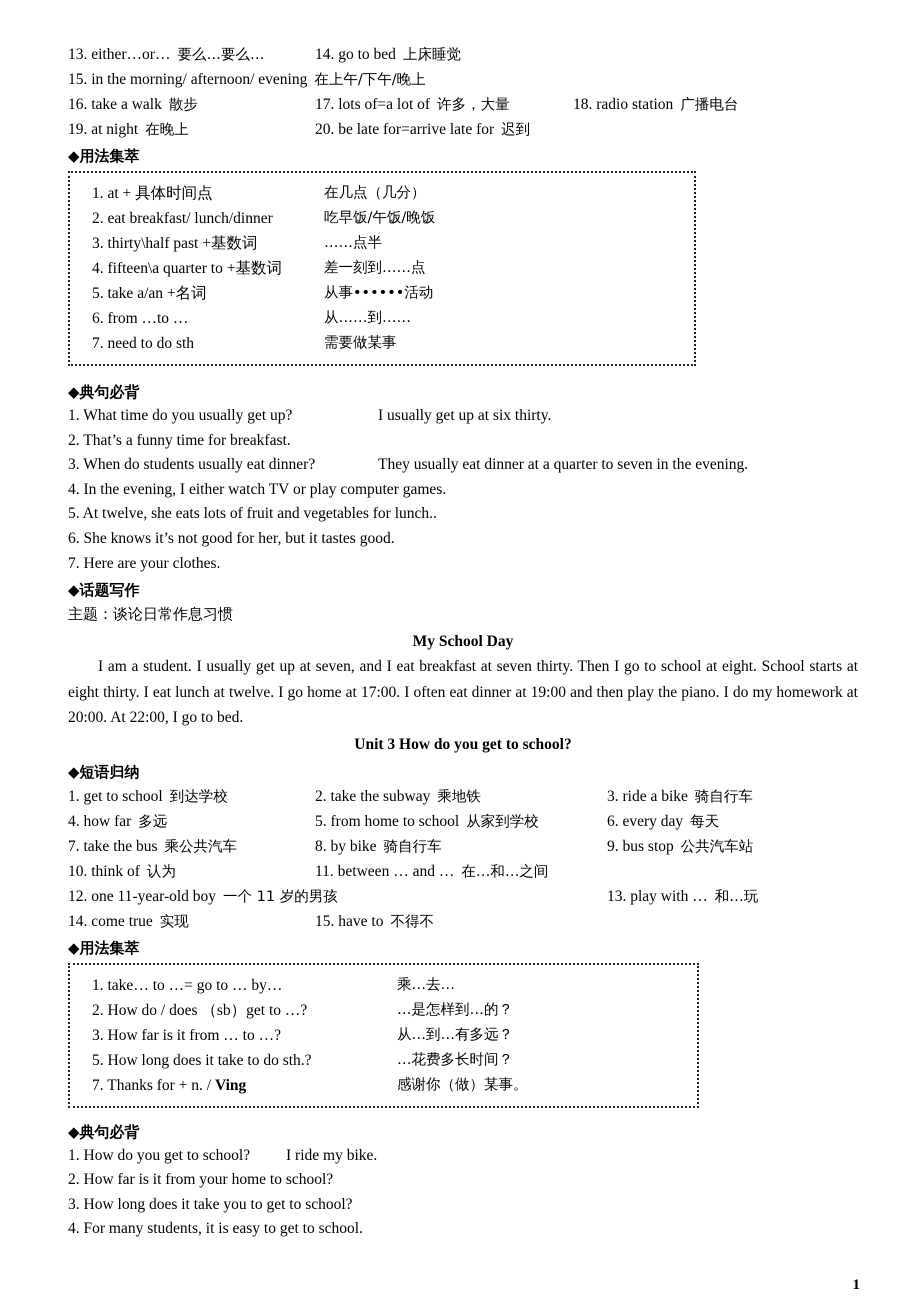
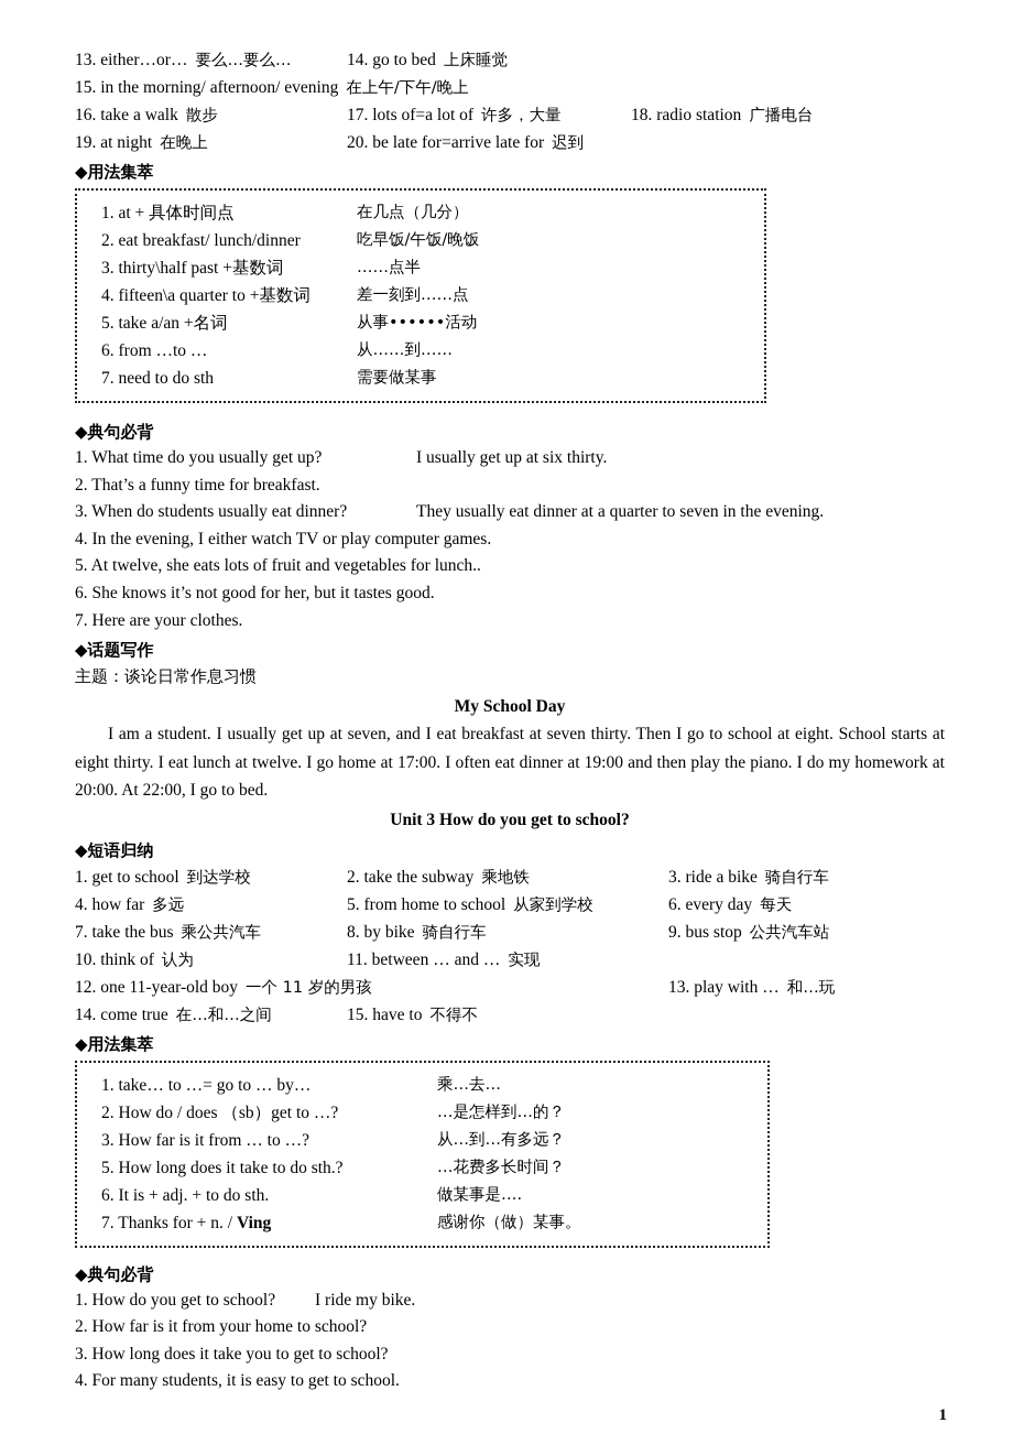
  13. either…or… 要么…要么…
  14. go to bed 上床睡觉
  15. in the morning/ afternoon/ evening 在上午/下午/晚上
  16. take a walk 散步
  17. lots of=a lot of 许多，大量
  18. radio station 广播电台
  19. at night 在晚上
  20. be late for=arrive late for 迟到
  ◆用法集萃
  1. at + 具体时间点
  在几点（几分）
  2. eat breakfast/ lunch/dinner
  吃早饭/午饭/晚饭
  3. thirty\half past +基数词
  ……点半
  4. fifteen\a quarter to +基数词
  差一刻到……点
  5. take a/an +名词
  从事••••••活动
  6. from …to …
  从……到……
  7. need to do sth
  需要做某事
  ◆典句必背
  1. What time do you usually get up?
  I usually get up at six thirty.
  2. That’s a funny time for breakfast.
  3. When do students usually eat dinner?
  They usually eat dinner at a quarter to seven in the evening.
  4. In the evening, I either watch TV or play computer games.
  5. At twelve, she eats lots of fruit and vegetables for lunch..
  6. She knows it’s not good for her, but it tastes good.
  7. Here are your clothes.
  ◆话题写作
  主题：谈论日常作息习惯
  My School Day
  I am a student. I usually get up at seven, and I eat breakfast at seven thirty. Then I go to school at eight. School starts at eight thirty. I eat lunch at twelve. I go home at 17:00. I often eat dinner at 19:00 and then play the piano. I do my homework at 20:00. At 22:00, I go to bed.
  Unit 3 How do you get to school?
  ◆短语归纳
  1. get to school 到达学校
  2. take the subway 乘地铁
  3. ride a bike 骑自行车
  4. how far 多远
  5. from home to school 从家到学校
  6. every day 每天
  7. take the bus 乘公共汽车
  8. by bike 骑自行车
  9. bus stop 公共汽车站
  10. think of 认为
- 11. between … and … 在…和…之间
+ 11. between … and … 实现
  12. one 11-year-old boy 一个 11 岁的男孩
  13. play with … 和…玩
- 14. come true 实现
+ 14. come true 在…和…之间
  15. have to 不得不
  ◆用法集萃
  1. take… to …= go to … by…
  乘…去…
  2. How do / does （sb）get to …?
  …是怎样到…的？
  3. How far is it from … to …?
  从…到…有多远？
  5. How long does it take to do sth.?
  …花费多长时间？
+ 6. It is + adj. + to do sth.
+ 做某事是….
  7. Thanks for + n. / Ving
  感谢你（做）某事。
  ◆典句必背
  1. How do you get to school?
  I ride my bike.
  2. How far is it from your home to school?
  3. How long does it take you to get to school?
  4. For many students, it is easy to get to school.
  1
